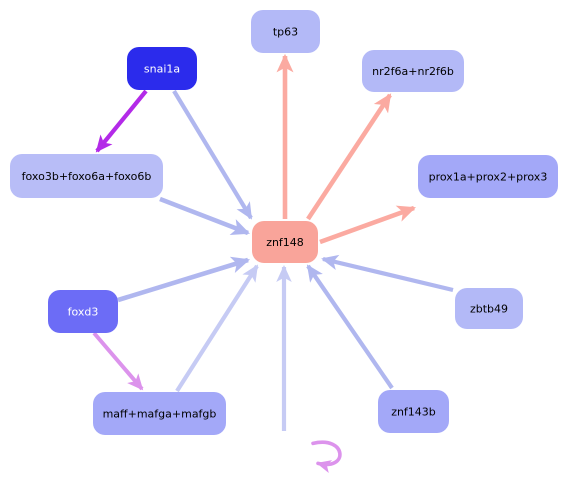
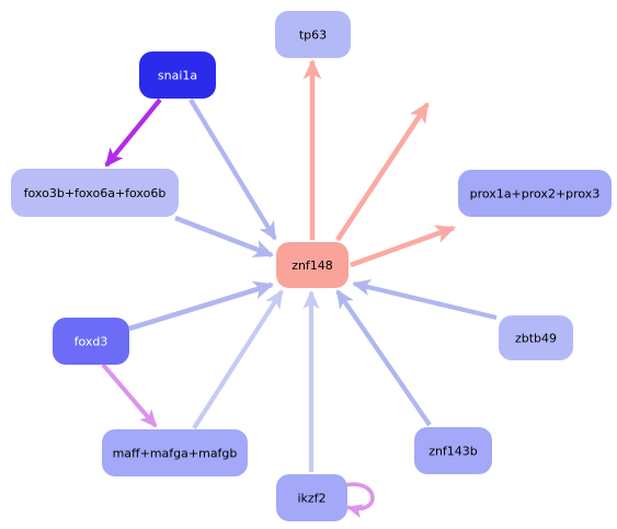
  tp63
  snai1a
- nr2f6a+nr2f6b
  foxo3b+foxo6a+foxo6b
  prox1a+prox2+prox3
  znf148
  foxd3
  zbtb49
  maff+mafga+mafgb
  znf143b
+ ikzf2
